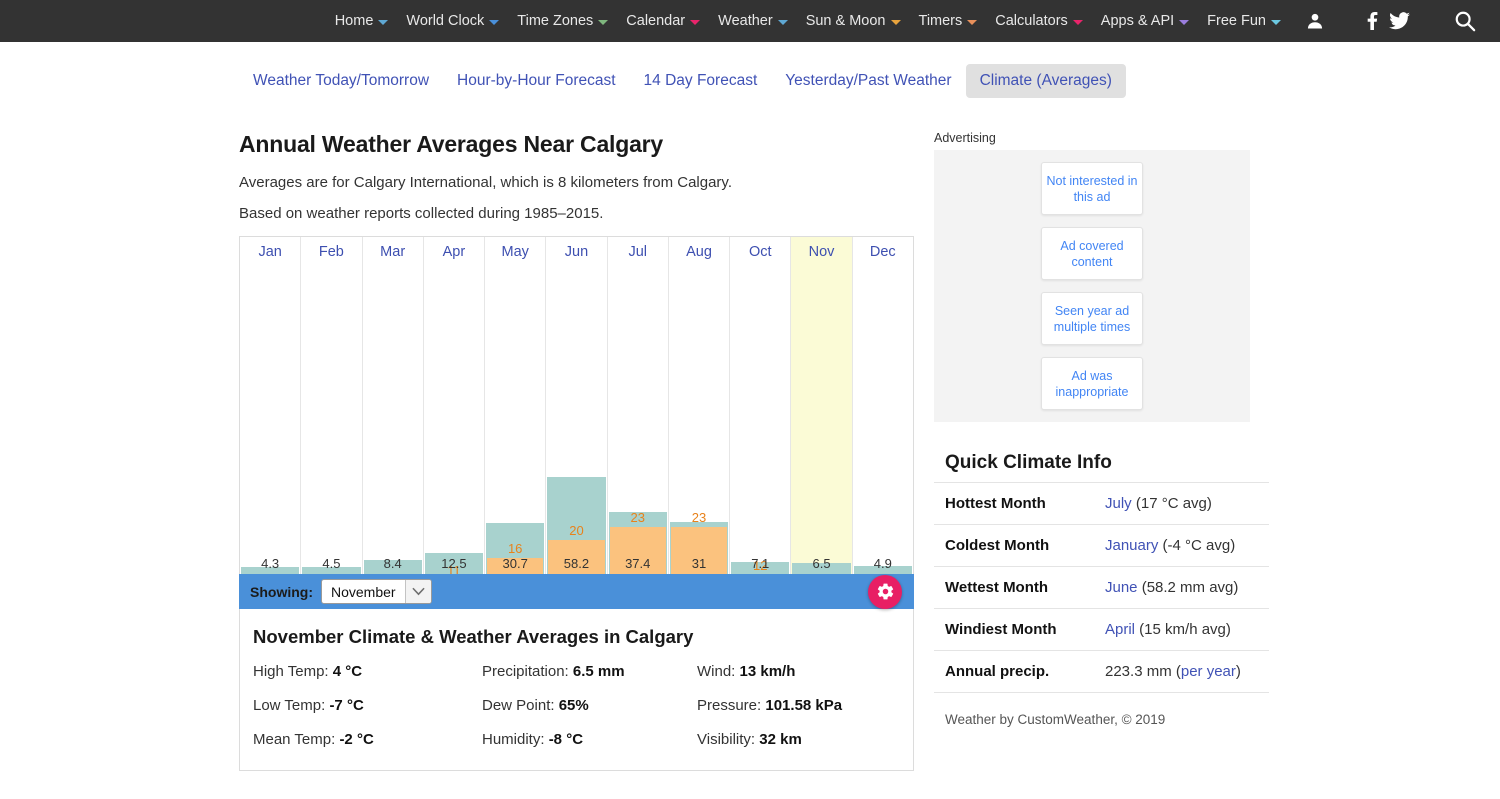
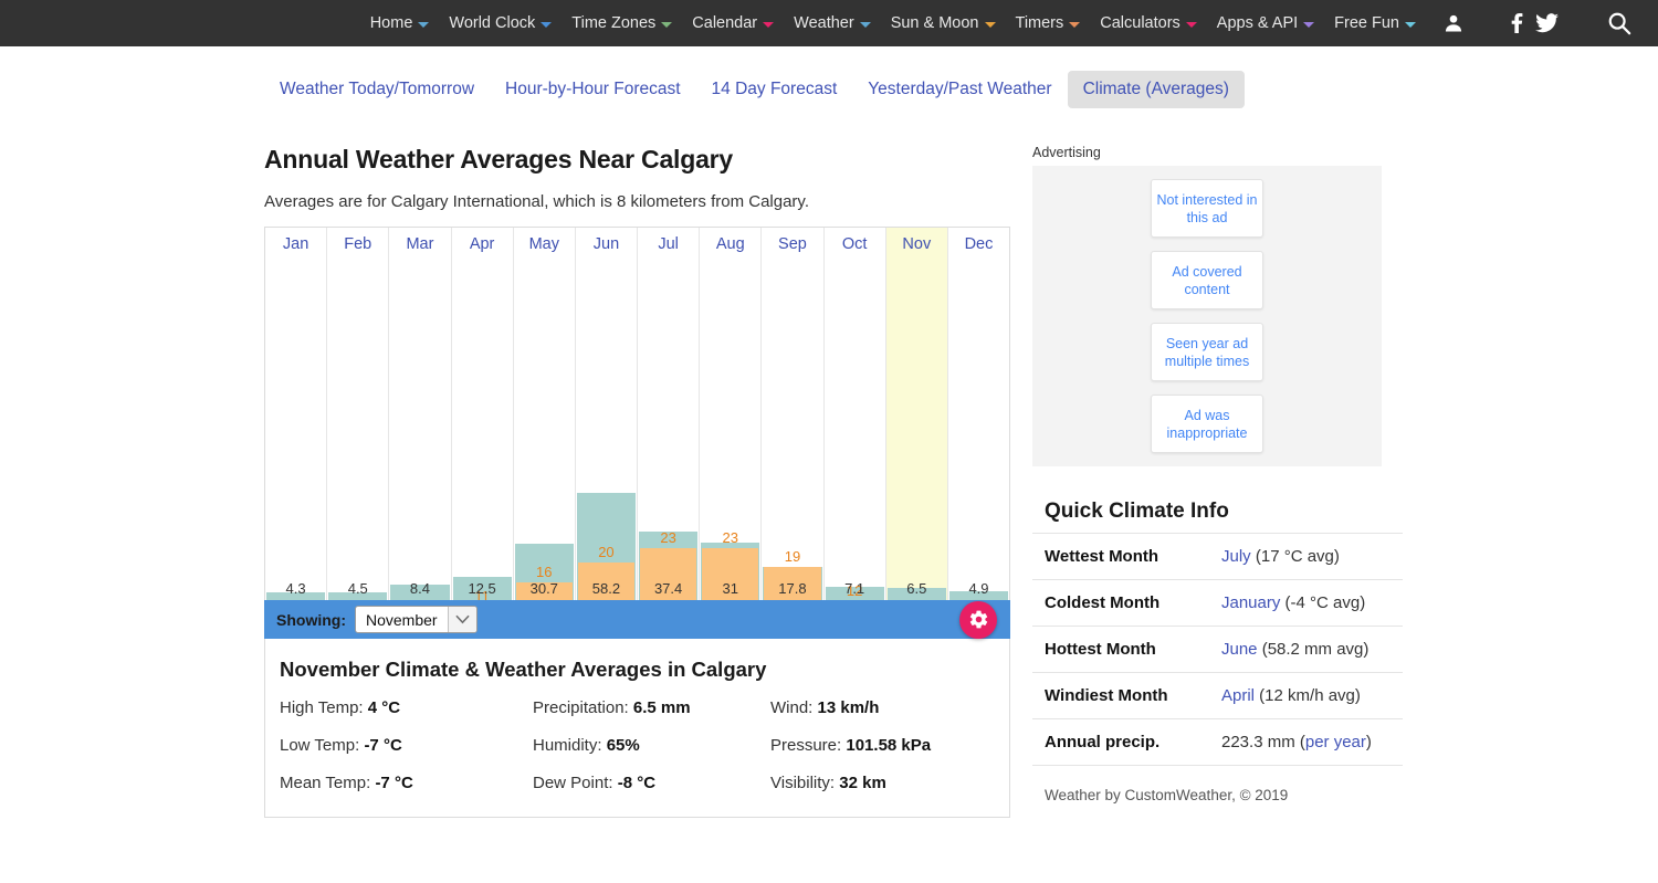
  Home
  World Clock
  Time Zones
  Calendar
  Weather
  Sun & Moon
  Timers
  Calculators
  Apps & API
  Free Fun
  Weather Today/Tomorrow
  Hour-by-Hour Forecast
  14 Day Forecast
  Yesterday/Past Weather
  Climate (Averages)
  Annual Weather Averages Near Calgary
  Averages are for Calgary International, which is 8 kilometers from Calgary.
- Based on weather reports collected during 1985–2015.
  Jan
  4.3
  Feb
  4.5
  Mar
  8.4
  Apr
  11
  12.5
  May
  16
  30.7
  Jun
  20
  58.2
  Jul
  23
  37.4
  Aug
  23
  31
+ Sep
+ 19
+ 17.8
  Oct
  12
  7.1
  Nov
  6.5
  Dec
  4.9
  Showing:
  November
  November Climate & Weather Averages in Calgary
  High Temp: 4 °C
  Precipitation: 6.5 mm
  Wind: 13 km/h
  Low Temp: -7 °C
- Dew Point: 65%
+ Humidity: 65%
  Pressure: 101.58 kPa
- Mean Temp: -2 °C
+ Mean Temp: -7 °C
- Humidity: -8 °C
+ Dew Point: -8 °C
  Visibility: 32 km
  Advertising
  Not interested in this ad
  Ad covered content
  Seen year ad multiple times
  Ad was inappropriate
  Quick Climate Info
- Hottest Month	July (17 °C avg)
+ Wettest Month	July (17 °C avg)
  Coldest Month	January (-4 °C avg)
- Wettest Month	June (58.2 mm avg)
+ Hottest Month	June (58.2 mm avg)
- Windiest Month	April (15 km/h avg)
+ Windiest Month	April (12 km/h avg)
  Annual precip.	223.3 mm (per year)
  Weather by CustomWeather, © 2019
